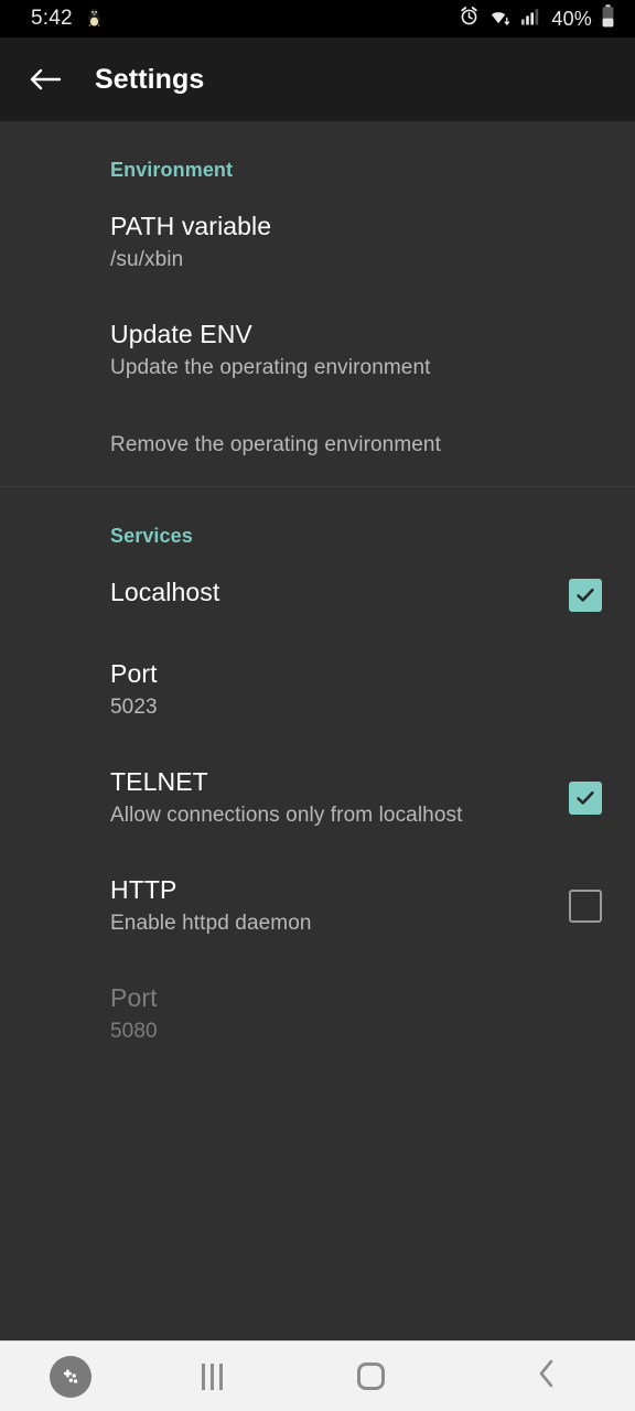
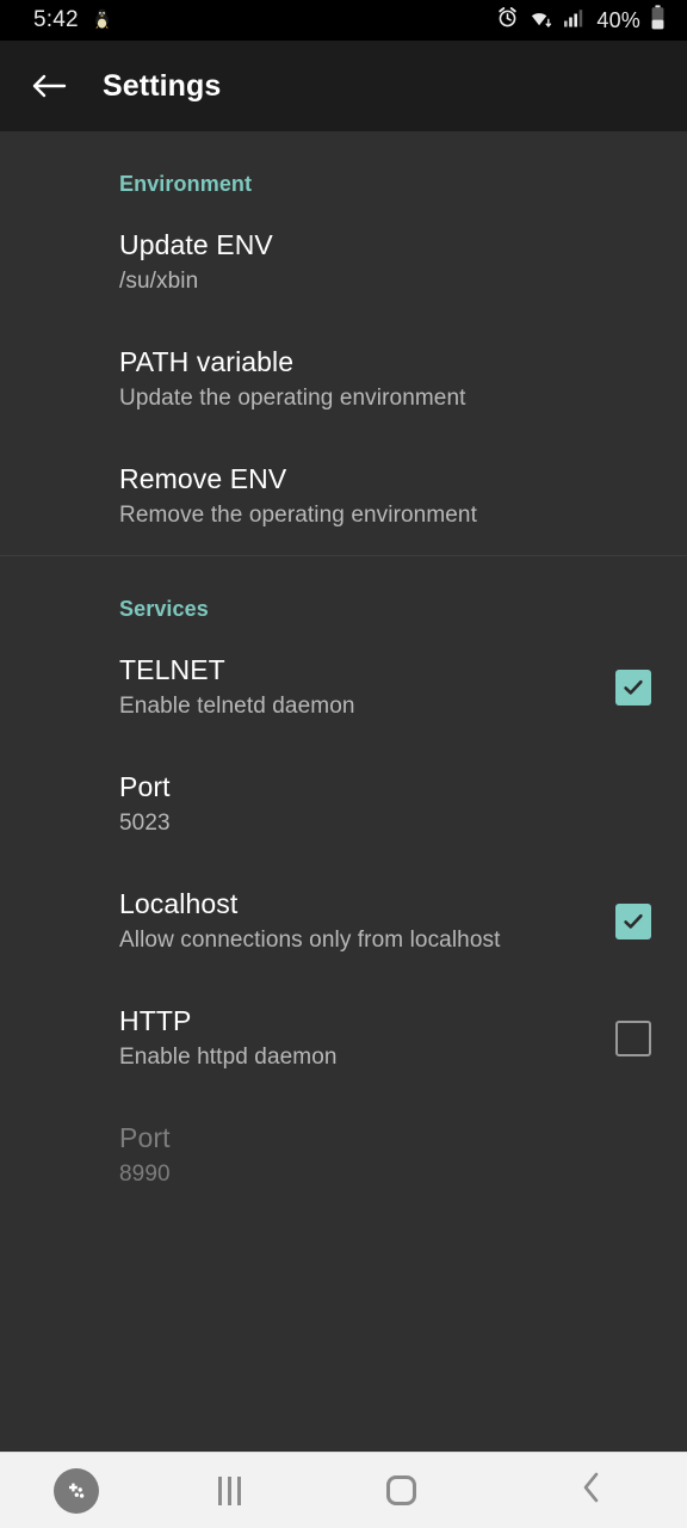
  5:42
  40%
  Settings
  Environment
- PATH variable
+ Update ENV
  /su/xbin
- Update ENV
+ PATH variable
  Update the operating environment
+ Remove ENV
  Remove the operating environment
  Services
- Localhost
+ TELNET
+ Enable telnetd daemon
  Port
  5023
- TELNET
+ Localhost
  Allow connections only from localhost
  HTTP
  Enable httpd daemon
  Port
- 5080
+ 8990
